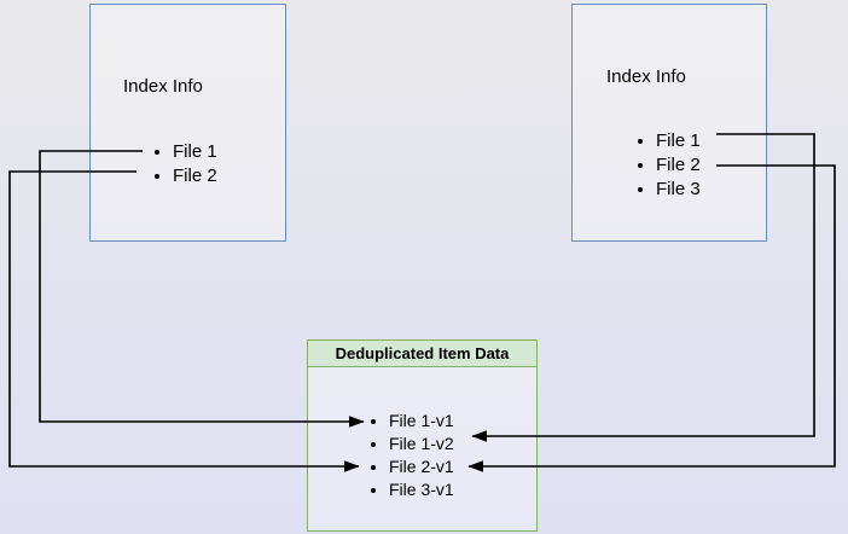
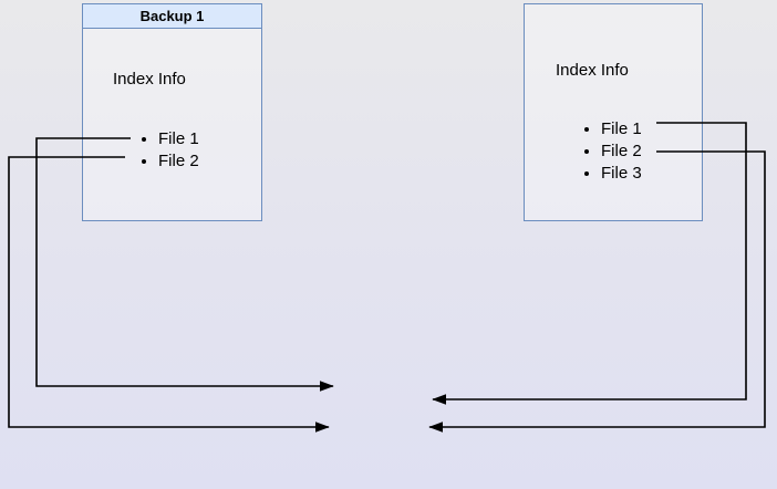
+ Backup 1
  Index Info
  File 1
  File 2
  Index Info
  File 1
  File 2
  File 3
- Deduplicated Item Data
- File 1-v1
- File 1-v2
- File 2-v1
- File 3-v1
